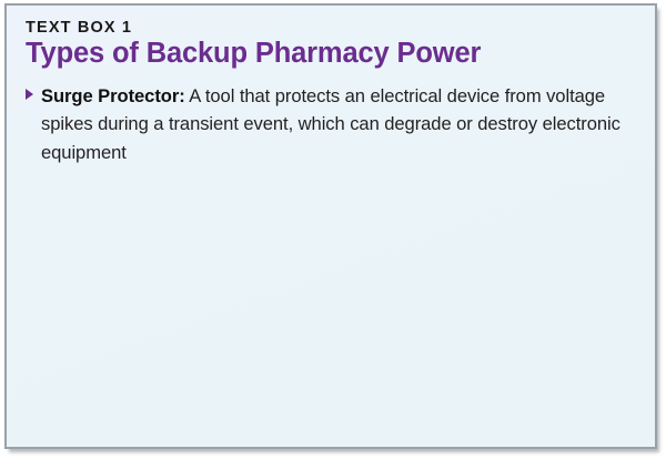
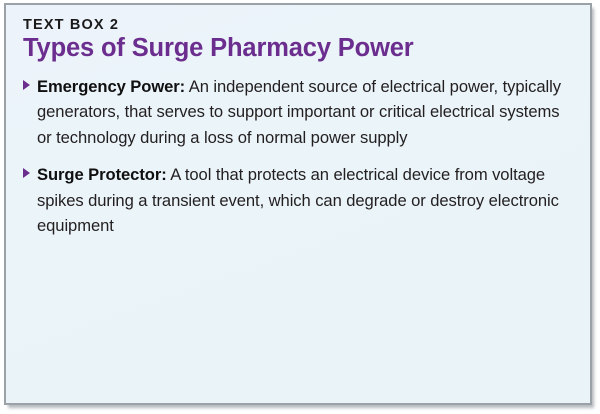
- TEXT BOX 1
+ TEXT BOX 2
- Types of Backup Pharmacy Power
+ Types of Surge Pharmacy Power
+ Emergency Power: An independent source of electrical power, typically generators, that serves to support important or critical electrical systems or technology during a loss of normal power supply
  Surge Protector: A tool that protects an electrical device from voltage spikes during a transient event, which can degrade or destroy electronic equipment
